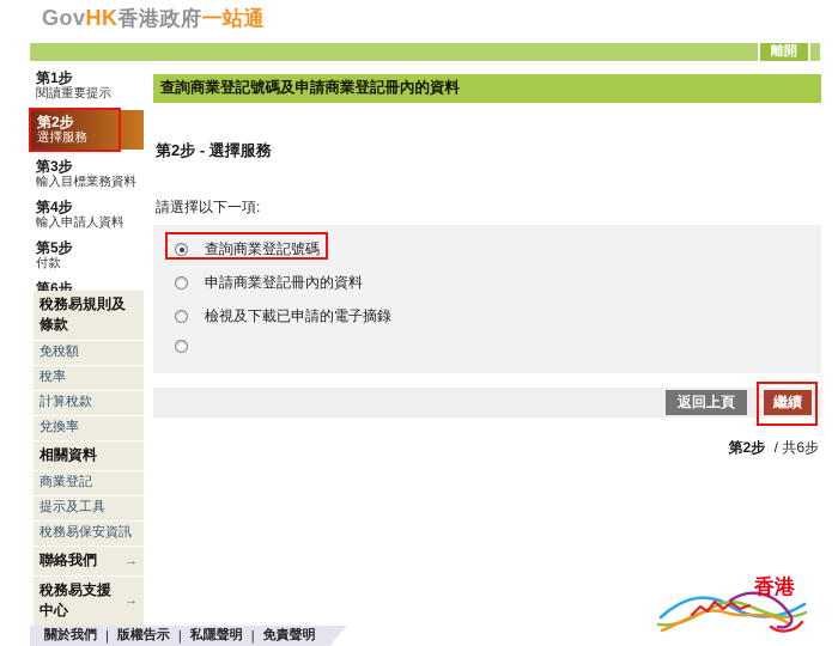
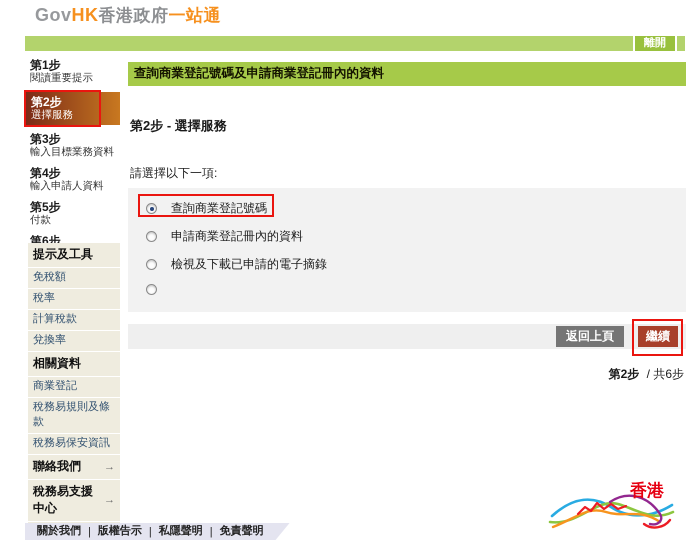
  GovHK香港政府一站通
  離開
  第1步
  閱讀重要提示
  第2步
  選擇服務
  第3步
  輸入目標業務資料
  第4步
  輸入申請人資料
  第5步
  付款
  第6步
- 稅務易規則及條款
+ 提示及工具
  免稅額
  稅率
  計算稅款
  兌換率
  相關資料
  商業登記
- 提示及工具
+ 稅務易規則及條款
  稅務易保安資訊
  聯絡我們
  →
  稅務易支援中心
  →
  查詢商業登記號碼及申請商業登記冊內的資料
  第2步 - 選擇服務
  請選擇以下一項:
  查詢商業登記號碼
  申請商業登記冊內的資料
  檢視及下載已申請的電子摘錄
  返回上頁
  繼續
  第2步 / 共6步
  關於我們
  |
  版權告示
  |
  私隱聲明
  |
  免責聲明
  香港
